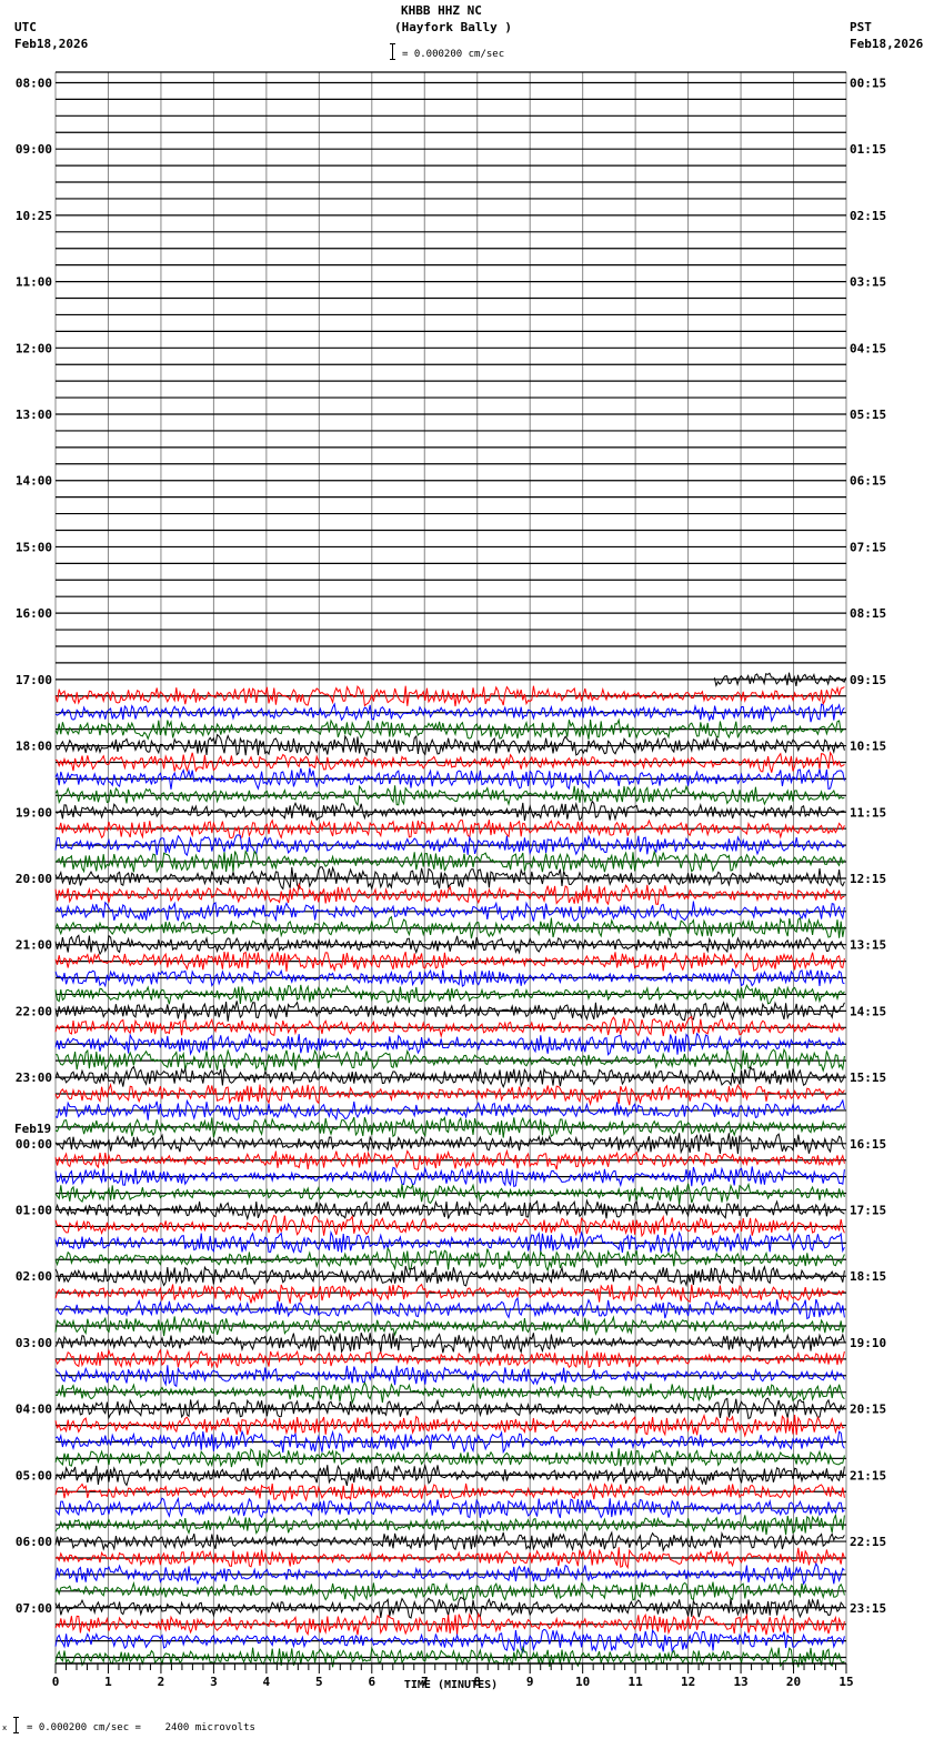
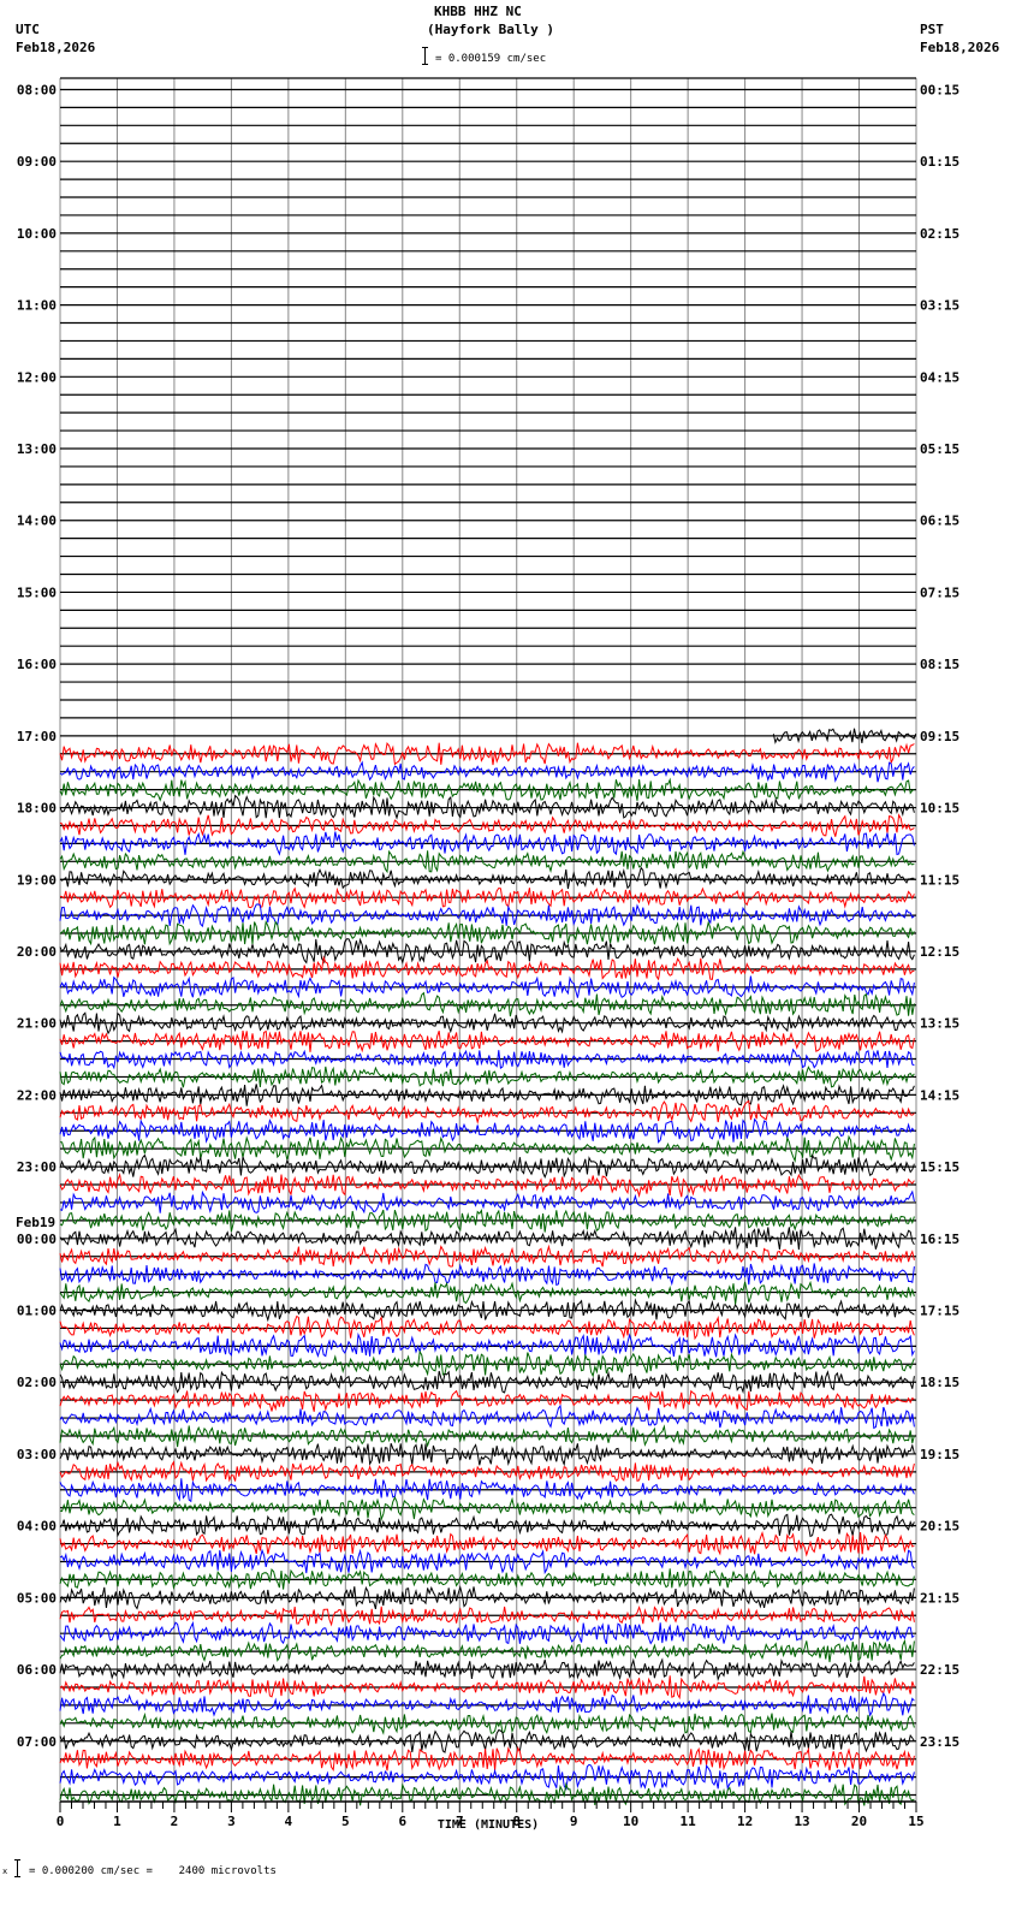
  KHBB HHZ NC
  (Hayfork Bally )
  UTC
  Feb18,2026
  PST
  Feb18,2026
- = 0.000200 cm/sec
+ = 0.000159 cm/sec
  0
  1
  2
  3
  4
  5
  6
  7
  8
  9
  10
  11
  12
  13
  20
  15
  TIME (MINUTES)
  08:00
  09:00
- 10:25
+ 10:00
  11:00
  12:00
  13:00
  14:00
  15:00
  16:00
  17:00
  18:00
  19:00
  20:00
  21:00
  22:00
  23:00
  00:00
  Feb19
  01:00
  02:00
  03:00
  04:00
  05:00
  06:00
  07:00
  00:15
  01:15
  02:15
  03:15
  04:15
  05:15
  06:15
  07:15
  08:15
  09:15
  10:15
  11:15
  12:15
  13:15
  14:15
  15:15
  16:15
  17:15
  18:15
- 19:10
+ 19:15
  20:15
  21:15
  22:15
  23:15
  x
  = 0.000200 cm/sec = 2400 microvolts
